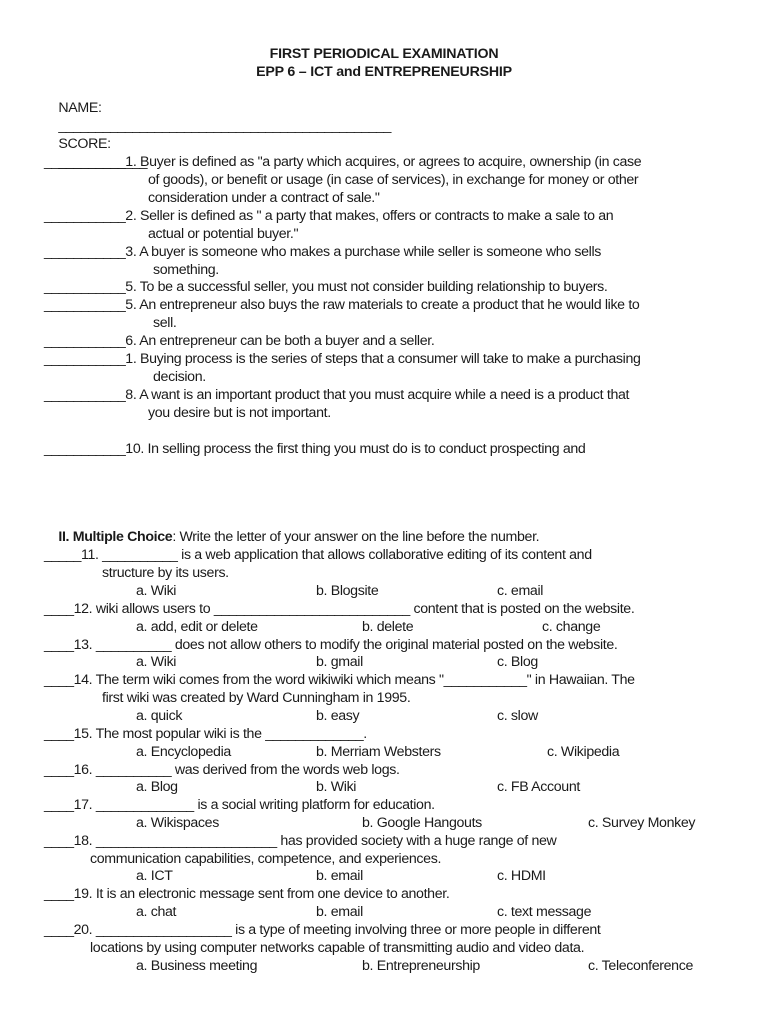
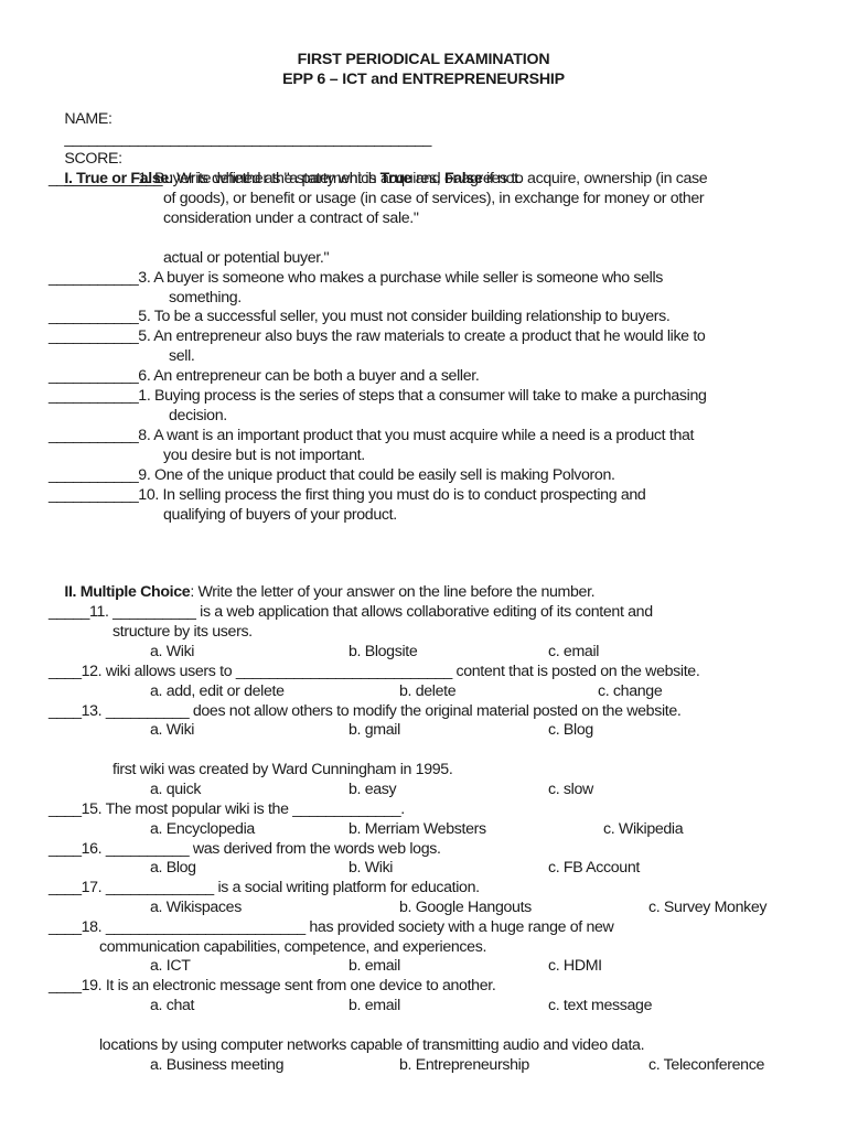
  FIRST PERIODICAL EXAMINATION
  EPP 6 – ICT and ENTREPRENEURSHIP
  NAME: _____________________________________________ SCORE: ____________
+ I. True or False: Write whether the statement is True and False if not.
  ___________1. Buyer is defined as "a party which acquires, or agrees to acquire, ownership (in case
  of goods), or benefit or usage (in case of services), in exchange for money or other
  consideration under a contract of sale."
- ___________2. Seller is defined as " a party that makes, offers or contracts to make a sale to an
  actual or potential buyer."
  ___________3. A buyer is someone who makes a purchase while seller is someone who sells
  something.
  ___________5. To be a successful seller, you must not consider building relationship to buyers.
  ___________5. An entrepreneur also buys the raw materials to create a product that he would like to
  sell.
  ___________6. An entrepreneur can be both a buyer and a seller.
  ___________1. Buying process is the series of steps that a consumer will take to make a purchasing
  decision.
  ___________8. A want is an important product that you must acquire while a need is a product that
  you desire but is not important.
+ ___________9. One of the unique product that could be easily sell is making Polvoron.
  ___________10. In selling process the first thing you must do is to conduct prospecting and
+ qualifying of buyers of your product.
  II. Multiple Choice: Write the letter of your answer on the line before the number.
  _____11. __________ is a web application that allows collaborative editing of its content and
  structure by its users.
  a. Wiki
  b. Blogsite
  c. email
  ____12. wiki allows users to __________________________ content that is posted on the website.
  a. add, edit or delete
  b. delete
  c. change
  ____13. __________ does not allow others to modify the original material posted on the website.
  a. Wiki
  b. gmail
  c. Blog
- ____14. The term wiki comes from the word wikiwiki which means "___________" in Hawaiian. The
  first wiki was created by Ward Cunningham in 1995.
  a. quick
  b. easy
  c. slow
  ____15. The most popular wiki is the _____________.
  a. Encyclopedia
  b. Merriam Websters
  c. Wikipedia
  ____16. __________ was derived from the words web logs.
  a. Blog
  b. Wiki
  c. FB Account
  ____17. _____________ is a social writing platform for education.
  a. Wikispaces
  b. Google Hangouts
  c. Survey Monkey
  ____18. ________________________ has provided society with a huge range of new
  communication capabilities, competence, and experiences.
  a. ICT
  b. email
  c. HDMI
  ____19. It is an electronic message sent from one device to another.
  a. chat
  b. email
  c. text message
- ____20. __________________ is a type of meeting involving three or more people in different
  locations by using computer networks capable of transmitting audio and video data.
  a. Business meeting
  b. Entrepreneurship
  c. Teleconference
